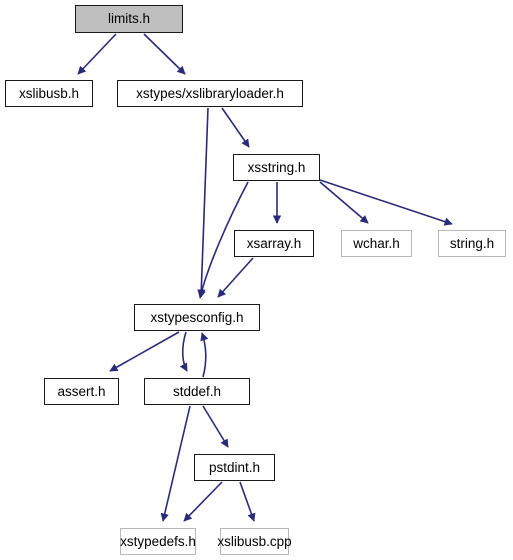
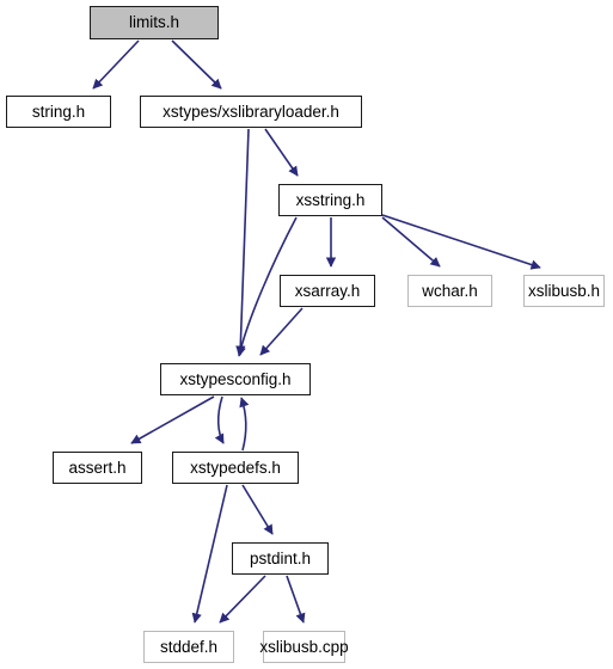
  limits.h
- xslibusb.h
+ string.h
  xstypes/xslibraryloader.h
  xsstring.h
  xsarray.h
  wchar.h
- string.h
+ xslibusb.h
  xstypesconfig.h
  assert.h
- stddef.h
+ xstypedefs.h
  pstdint.h
- xstypedefs.h
+ stddef.h
  xslibusb.cpp
